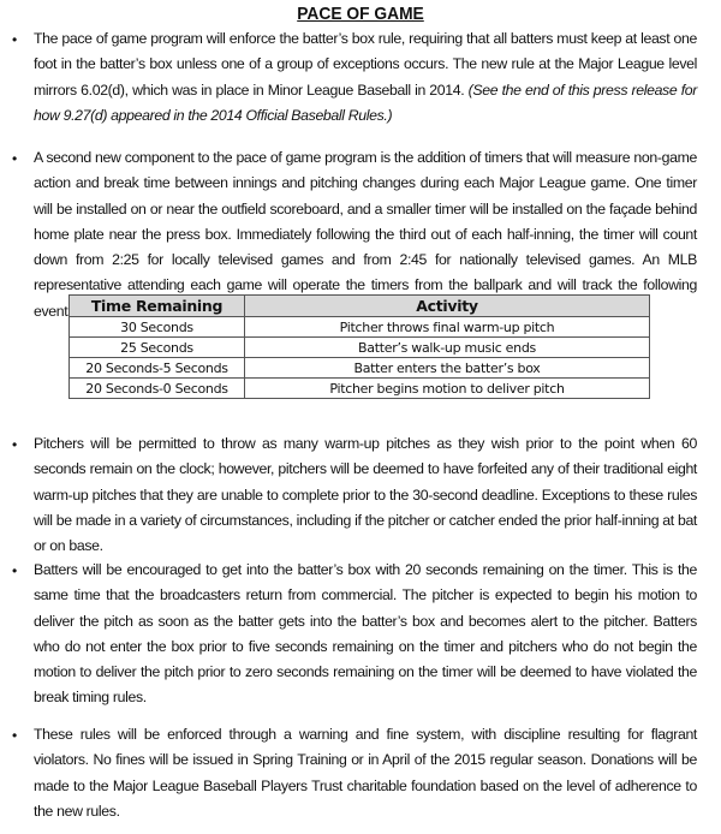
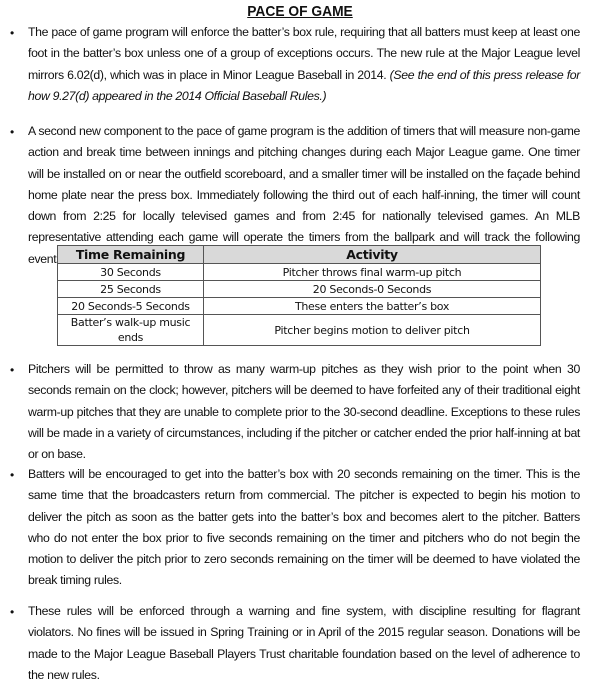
  PACE OF GAME
  •
  The pace of game program will enforce the batter’s box rule, requiring that all batters must keep at least one foot in the batter’s box unless one of a group of exceptions occurs. The new rule at the Major League level mirrors 6.02(d), which was in place in Minor League Baseball in 2014. (See the end of this press release for how 9.27(d) appeared in the 2014 Official Baseball Rules.)
  •
  A second new component to the pace of game program is the addition of timers that will measure non-game action and break time between innings and pitching changes during each Major League game. One timer will be installed on or near the outfield scoreboard, and a smaller timer will be installed on the façade behind home plate near the press box. Immediately following the third out of each half-inning, the timer will count down from 2:25 for locally televised games and from 2:45 for nationally televised games. An MLB representative attending each game will operate the timers from the ballpark and will track the following event
  Time Remaining	Activity
  30 Seconds	Pitcher throws final warm-up pitch
- 25 Seconds	Batter’s walk-up music ends
+ 25 Seconds	20 Seconds-0 Seconds
- 20 Seconds-5 Seconds	Batter enters the batter’s box
+ 20 Seconds-5 Seconds	These enters the batter’s box
- 20 Seconds-0 Seconds	Pitcher begins motion to deliver pitch
+ Batter’s walk-up music ends	Pitcher begins motion to deliver pitch
  •
- Pitchers will be permitted to throw as many warm-up pitches as they wish prior to the point when 60 seconds remain on the clock; however, pitchers will be deemed to have forfeited any of their traditional eight warm-up pitches that they are unable to complete prior to the 30-second deadline. Exceptions to these rules will be made in a variety of circumstances, including if the pitcher or catcher ended the prior half-inning at bat or on base.
+ Pitchers will be permitted to throw as many warm-up pitches as they wish prior to the point when 30 seconds remain on the clock; however, pitchers will be deemed to have forfeited any of their traditional eight warm-up pitches that they are unable to complete prior to the 30-second deadline. Exceptions to these rules will be made in a variety of circumstances, including if the pitcher or catcher ended the prior half-inning at bat or on base.
  •
  Batters will be encouraged to get into the batter’s box with 20 seconds remaining on the timer. This is the same time that the broadcasters return from commercial. The pitcher is expected to begin his motion to deliver the pitch as soon as the batter gets into the batter’s box and becomes alert to the pitcher. Batters who do not enter the box prior to five seconds remaining on the timer and pitchers who do not begin the motion to deliver the pitch prior to zero seconds remaining on the timer will be deemed to have violated the break timing rules.
  •
  These rules will be enforced through a warning and fine system, with discipline resulting for flagrant violators. No fines will be issued in Spring Training or in April of the 2015 regular season. Donations will be made to the Major League Baseball Players Trust charitable foundation based on the level of adherence to the new rules.
